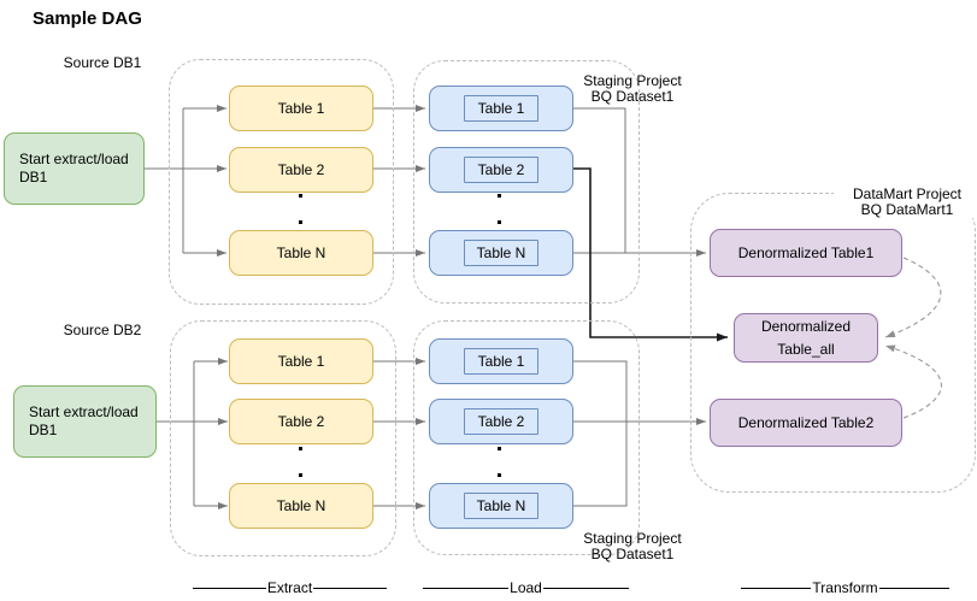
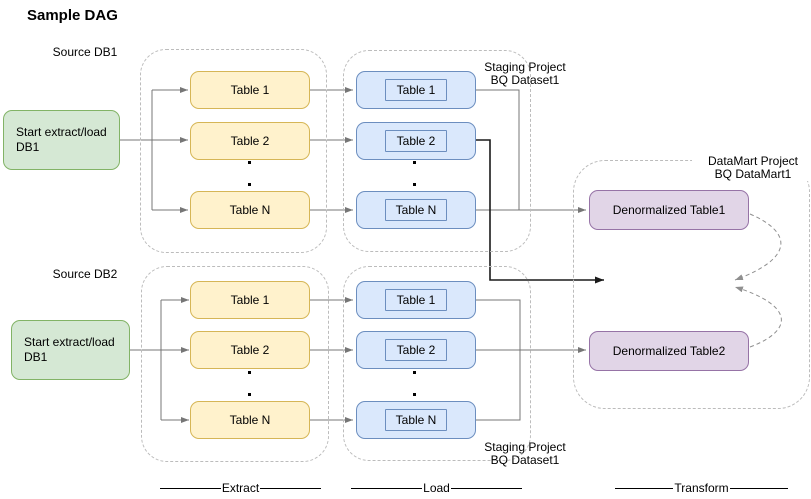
  Sample DAG
  Source DB1
  Start extract/load
  DB1
  Table 1
  Table 2
  Table N
  Table 1
  Table 2
  Table N
  Staging Project
  BQ Dataset1
  Source DB2
  Start extract/load
  DB1
  Table 1
  Table 2
  Table N
  Table 1
  Table 2
  Table N
  Staging Project
  BQ Dataset1
  DataMart Project
  BQ DataMart1
  Denormalized Table1
- Denormalized
- Table_all
  Denormalized Table2
  Extract
  Load
  Transform
